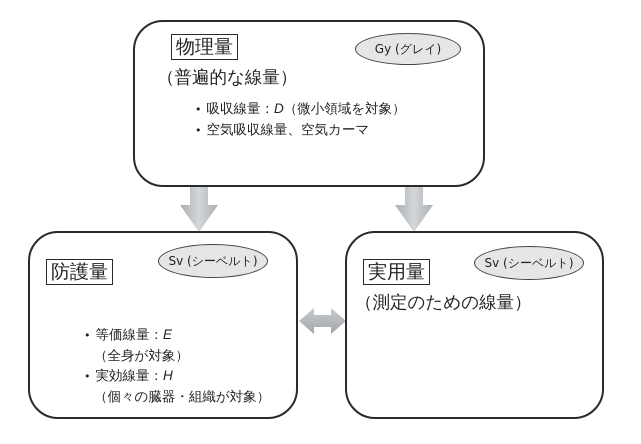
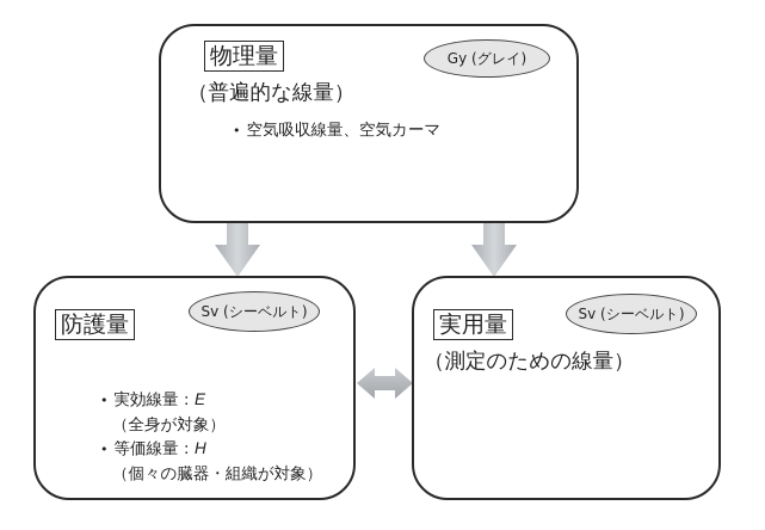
  物理量
  Gy (グレイ)
  （普遍的な線量）
- 吸収線量：D（微小領域を対象）
  空気吸収線量、空気カーマ
  防護量
  Sv (シーベルト)
- 等価線量：E
+ 実効線量：E
  （全身が対象）
- 実効線量：H
+ 等価線量：H
  （個々の臓器・組織が対象）
  実用量
  Sv (シーベルト)
  （測定のための線量）
